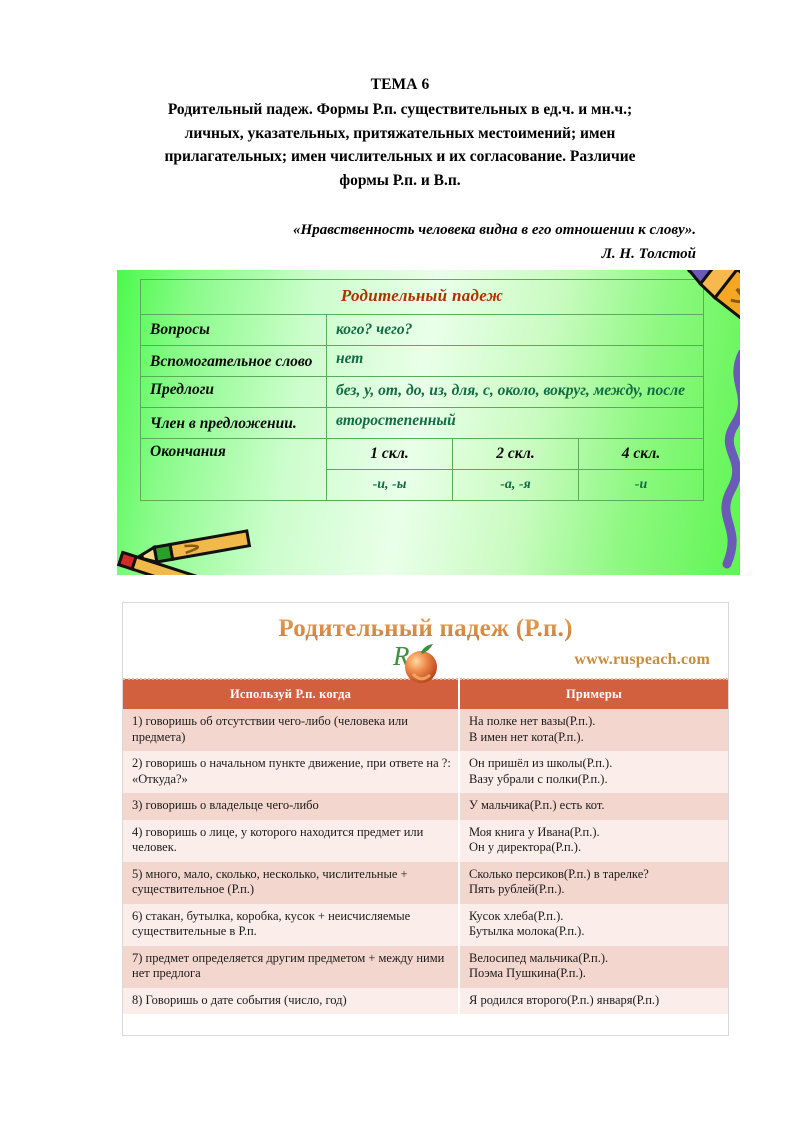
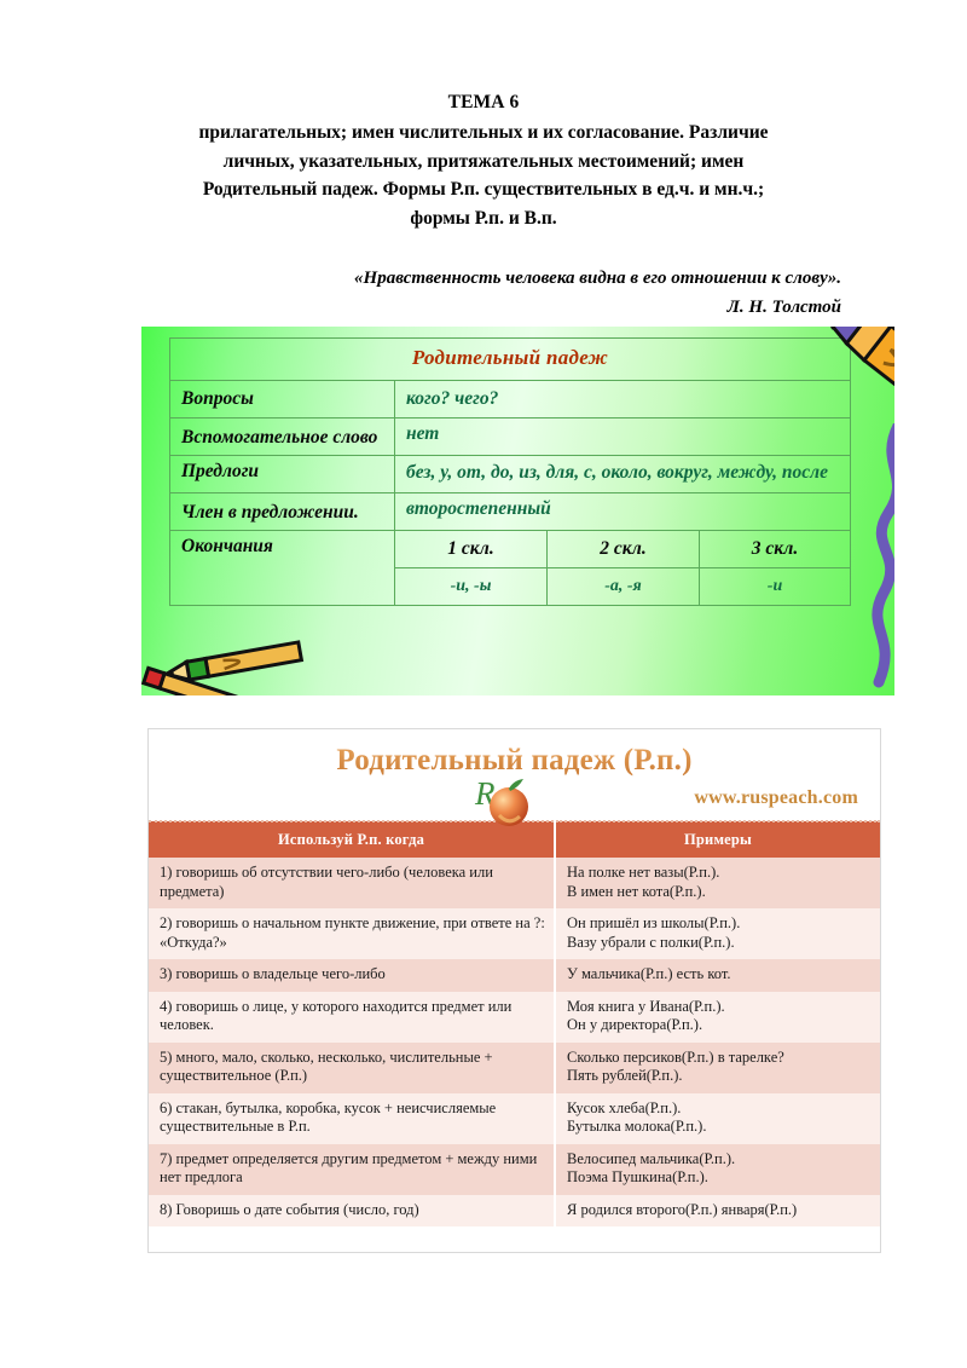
  ТЕМА 6
- Родительный падеж. Формы Р.п. существительных в ед.ч. и мн.ч.;
+ прилагательных; имен числительных и их согласование. Различие
  личных, указательных, притяжательных местоимений; имен
- прилагательных; имен числительных и их согласование. Различие
+ Родительный падеж. Формы Р.п. существительных в ед.ч. и мн.ч.;
  формы Р.п. и В.п.
  «Нравственность человека видна в его отношении к слову».
  Л. Н. Толстой
  Родительный падеж
  Вопросы	кого? чего?
  Вспомогательное слово	нет
  Предлоги	без, у, от, до, из, для, с, около, вокруг, между, после
  Член в предложении.	второстепенный
- Окончания	1 скл.	2 скл.	4 скл.
+ Окончания	1 скл.	2 скл.	3 скл.
  -и, -ы	-а, -я	-и
  Родительный падеж (Р.п.)
  R
  www.ruspeach.com
  Используй Р.п. когда	Примеры
  1) говоришь об отсутствии чего-либо (человека или предмета)	На полке нет вазы(Р.п.). В имен нет кота(Р.п.).
  2) говоришь о начальном пункте движение, при ответе на ?: «Откуда?»	Он пришёл из школы(Р.п.). Вазу убрали с полки(Р.п.).
  3) говоришь о владельце чего-либо	У мальчика(Р.п.) есть кот.
  4) говоришь о лице, у которого находится предмет или человек.	Моя книга у Ивана(Р.п.). Он у директора(Р.п.).
  5) много, мало, сколько, несколько, числительные + существительное (Р.п.)	Сколько персиков(Р.п.) в тарелке? Пять рублей(Р.п.).
  6) стакан, бутылка, коробка, кусок + неисчисляемые существительные в Р.п.	Кусок хлеба(Р.п.). Бутылка молока(Р.п.).
  7) предмет определяется другим предметом + между ними нет предлога	Велосипед мальчика(Р.п.). Поэма Пушкина(Р.п.).
  8) Говоришь о дате события (число, год)	Я родился второго(Р.п.) января(Р.п.)
